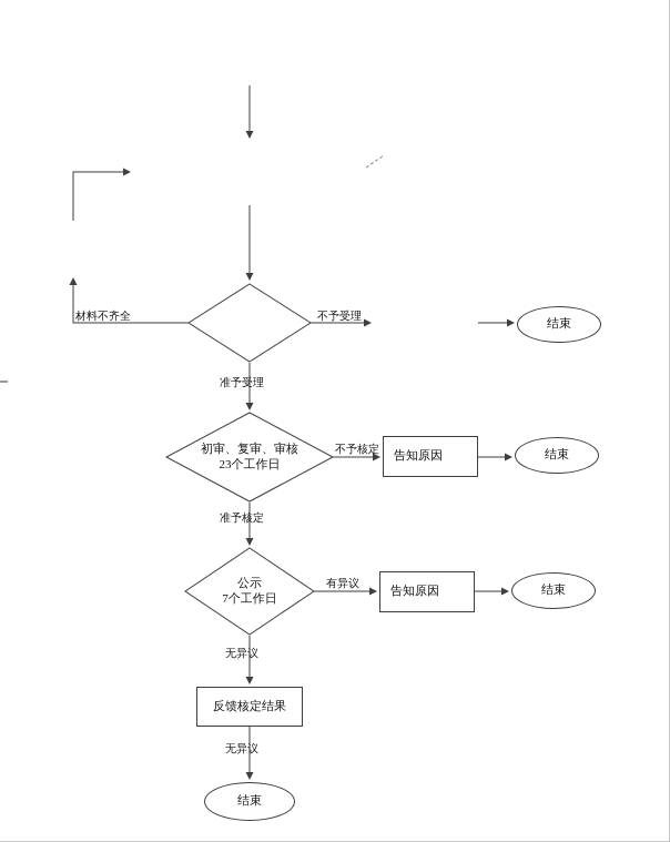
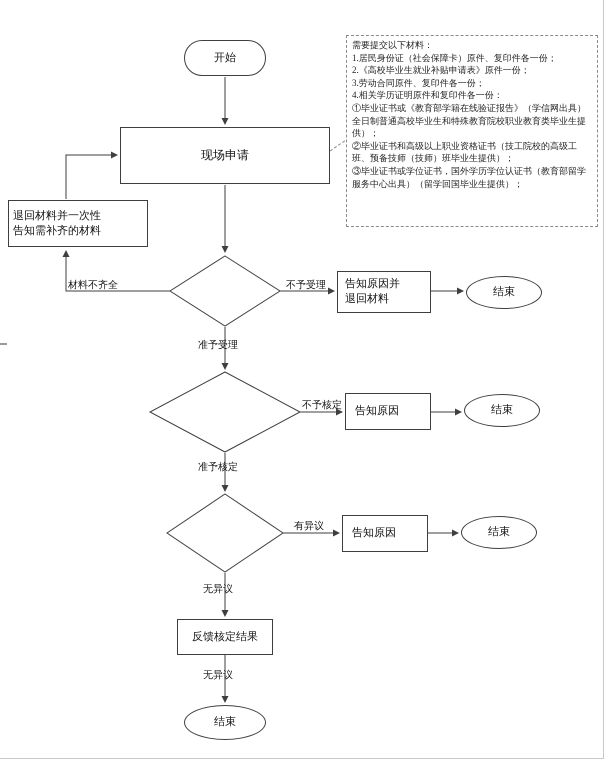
+ 开始
+ 现场申请
+ 需要提交以下材料：
+ 1.居民身份证（社会保障卡）原件、复印件各一份；
+ 2.《高校毕业生就业补贴申请表》原件一份；
+ 3.劳动合同原件、复印件各一份；
+ 4.相关学历证明原件和复印件各一份：
+ ①毕业证书或《教育部学籍在线验证报告》（学信网出具）全日制普通高校毕业生和特殊教育院校职业教育类毕业生提供）；
+ ②毕业证书和高级以上职业资格证书（技工院校的高级工班、预备技师（技师）班毕业生提供）；
+ ③毕业证书或学位证书，国外学历学位认证书（教育部留学服务中心出具）（留学回国毕业生提供）；
+ 退回材料并一次性
+ 告知需补齐的材料
+ 告知原因并
+ 退回材料
  结束
- 初审、复审、审核
- 23个工作日
  告知原因
  结束
- 公示
- 7个工作日
  告知原因
  结束
  反馈核定结果
  结束
  材料不齐全
  不予受理
  准予受理
  不予核定
  准予核定
  有异议
  无异议
  无异议
